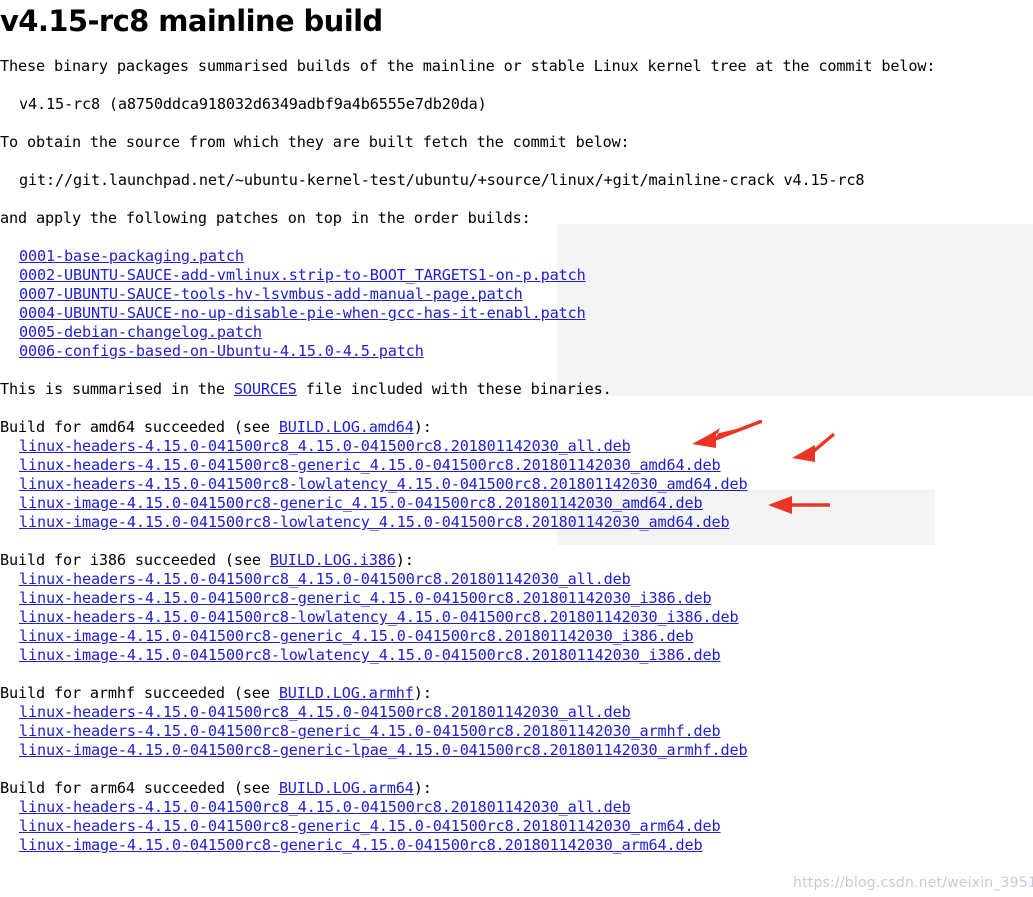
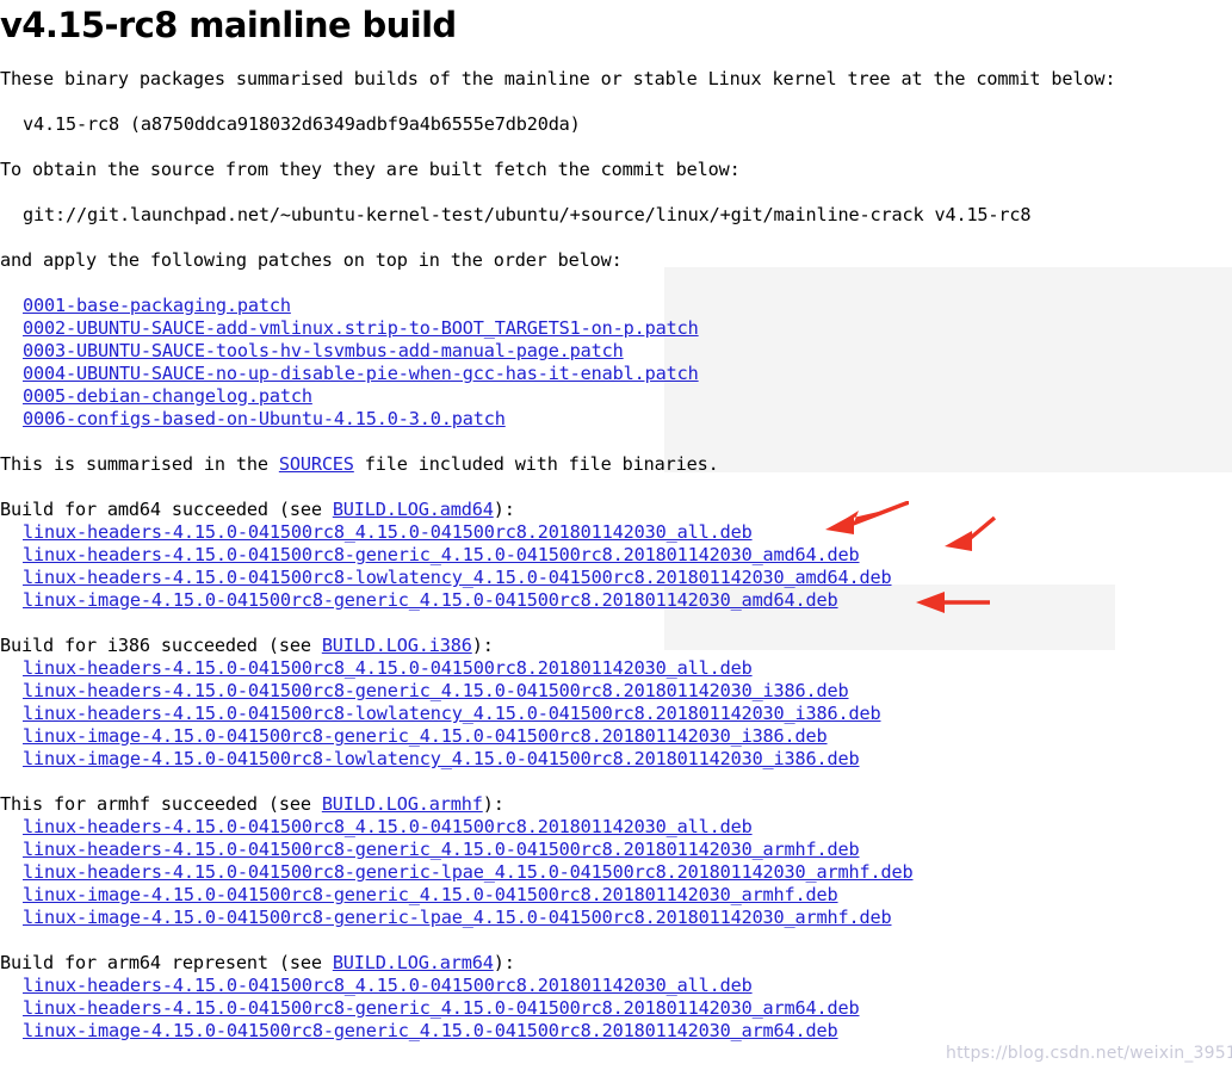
  v4.15-rc8 mainline build
  These binary packages summarised builds of the mainline or stable Linux kernel tree at the commit below:
  v4.15-rc8 (a8750ddca918032d6349adbf9a4b6555e7db20da)
- To obtain the source from which they are built fetch the commit below:
+ To obtain the source from they they are built fetch the commit below:
  git://git.launchpad.net/~ubuntu-kernel-test/ubuntu/+source/linux/+git/mainline-crack v4.15-rc8
- and apply the following patches on top in the order builds:
+ and apply the following patches on top in the order below:
  0001-base-packaging.patch
  0002-UBUNTU-SAUCE-add-vmlinux.strip-to-BOOT_TARGETS1-on-p.patch
- 0007-UBUNTU-SAUCE-tools-hv-lsvmbus-add-manual-page.patch
+ 0003-UBUNTU-SAUCE-tools-hv-lsvmbus-add-manual-page.patch
  0004-UBUNTU-SAUCE-no-up-disable-pie-when-gcc-has-it-enabl.patch
  0005-debian-changelog.patch
- 0006-configs-based-on-Ubuntu-4.15.0-4.5.patch
+ 0006-configs-based-on-Ubuntu-4.15.0-3.0.patch
- This is summarised in the SOURCES file included with these binaries.
+ This is summarised in the SOURCES file included with file binaries.
  Build for amd64 succeeded (see BUILD.LOG.amd64):
  linux-headers-4.15.0-041500rc8_4.15.0-041500rc8.201801142030_all.deb
  linux-headers-4.15.0-041500rc8-generic_4.15.0-041500rc8.201801142030_amd64.deb
  linux-headers-4.15.0-041500rc8-lowlatency_4.15.0-041500rc8.201801142030_amd64.deb
  linux-image-4.15.0-041500rc8-generic_4.15.0-041500rc8.201801142030_amd64.deb
- linux-image-4.15.0-041500rc8-lowlatency_4.15.0-041500rc8.201801142030_amd64.deb
  Build for i386 succeeded (see BUILD.LOG.i386):
  linux-headers-4.15.0-041500rc8_4.15.0-041500rc8.201801142030_all.deb
  linux-headers-4.15.0-041500rc8-generic_4.15.0-041500rc8.201801142030_i386.deb
  linux-headers-4.15.0-041500rc8-lowlatency_4.15.0-041500rc8.201801142030_i386.deb
  linux-image-4.15.0-041500rc8-generic_4.15.0-041500rc8.201801142030_i386.deb
  linux-image-4.15.0-041500rc8-lowlatency_4.15.0-041500rc8.201801142030_i386.deb
- Build for armhf succeeded (see BUILD.LOG.armhf):
+ This for armhf succeeded (see BUILD.LOG.armhf):
  linux-headers-4.15.0-041500rc8_4.15.0-041500rc8.201801142030_all.deb
  linux-headers-4.15.0-041500rc8-generic_4.15.0-041500rc8.201801142030_armhf.deb
+ linux-headers-4.15.0-041500rc8-generic-lpae_4.15.0-041500rc8.201801142030_armhf.deb
+ linux-image-4.15.0-041500rc8-generic_4.15.0-041500rc8.201801142030_armhf.deb
  linux-image-4.15.0-041500rc8-generic-lpae_4.15.0-041500rc8.201801142030_armhf.deb
- Build for arm64 succeeded (see BUILD.LOG.arm64):
+ Build for arm64 represent (see BUILD.LOG.arm64):
  linux-headers-4.15.0-041500rc8_4.15.0-041500rc8.201801142030_all.deb
  linux-headers-4.15.0-041500rc8-generic_4.15.0-041500rc8.201801142030_arm64.deb
  linux-image-4.15.0-041500rc8-generic_4.15.0-041500rc8.201801142030_arm64.deb
  https://blog.csdn.net/weixin_3951
